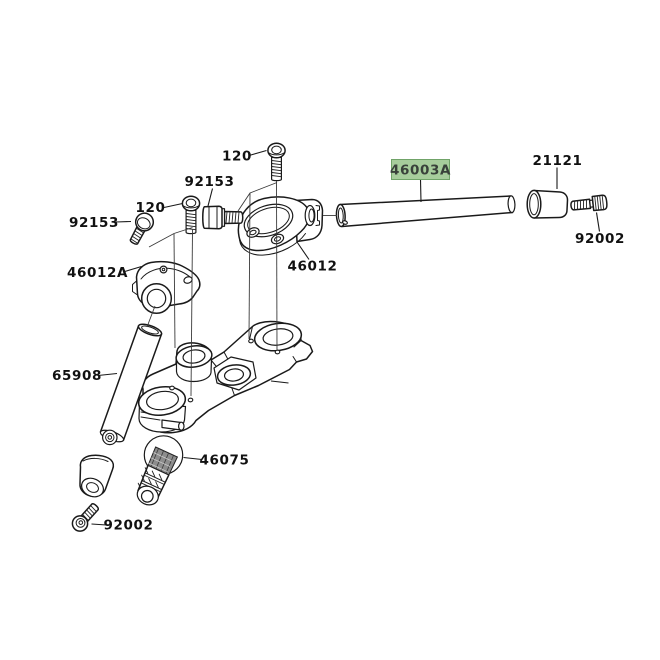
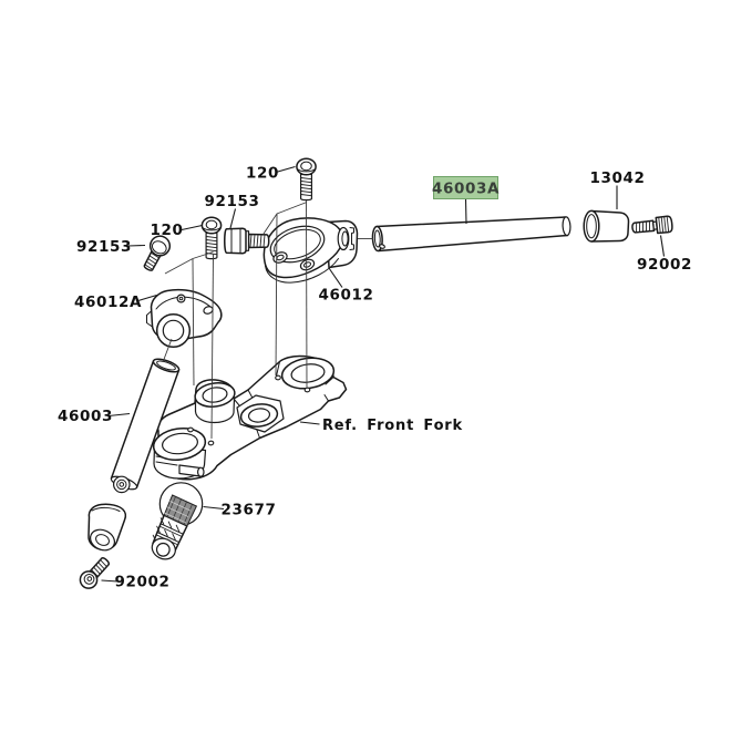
  120
  92153
  46003A
- 21121
+ 13042
  92002
  120
  92153
  46012A
  46012
- 65908
+ 46003
+ Ref. Front Fork
- 46075
+ 23677
  92002
